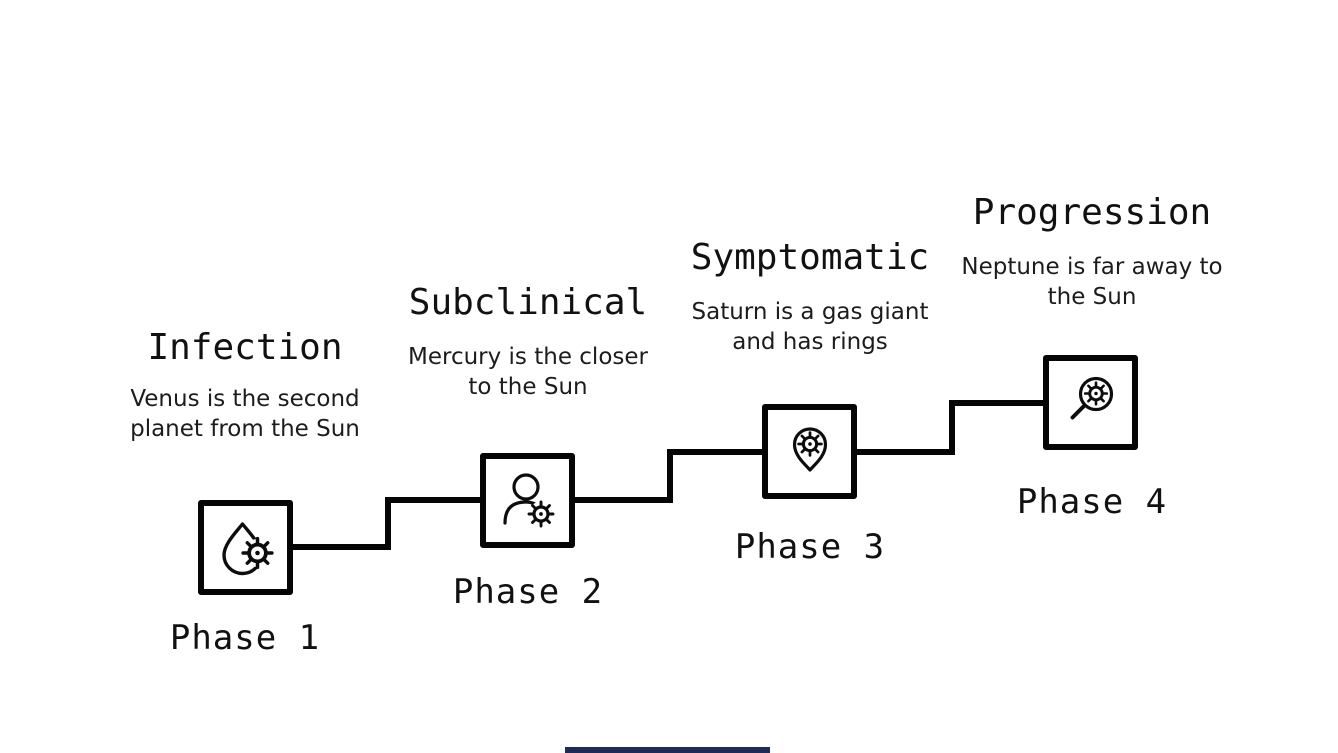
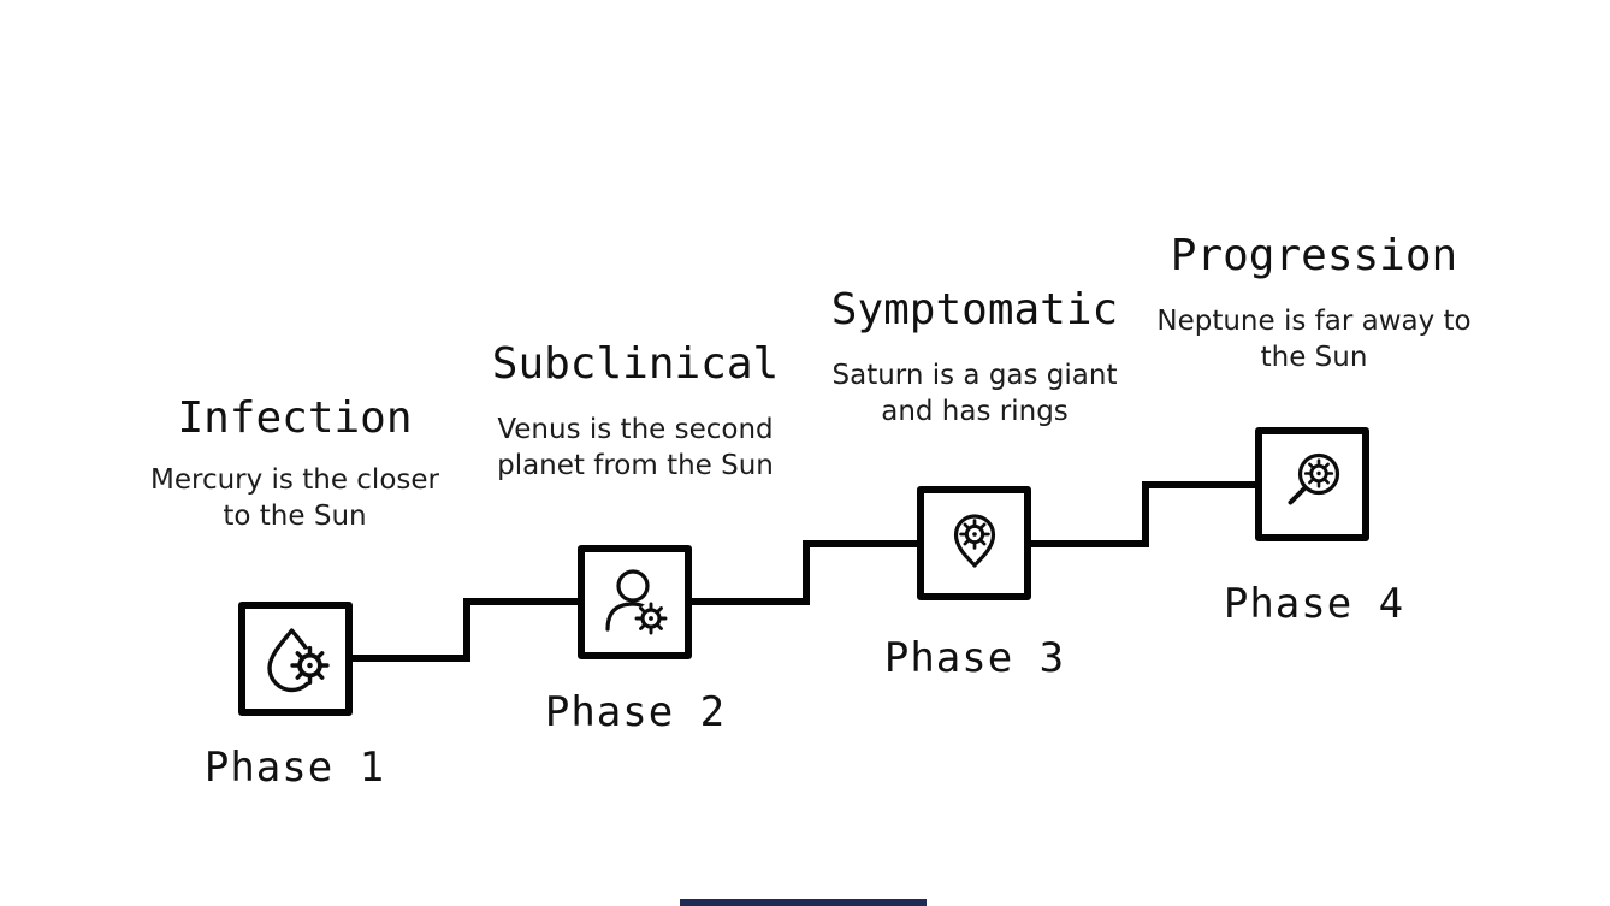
  Infection
- Venus is the second planet from the Sun
+ Mercury is the closer to the Sun
  Phase 1
  Subclinical
- Mercury is the closer to the Sun
+ Venus is the second planet from the Sun
  Phase 2
  Symptomatic
  Saturn is a gas giant and has rings
  Phase 3
  Progression
  Neptune is far away to the Sun
  Phase 4
